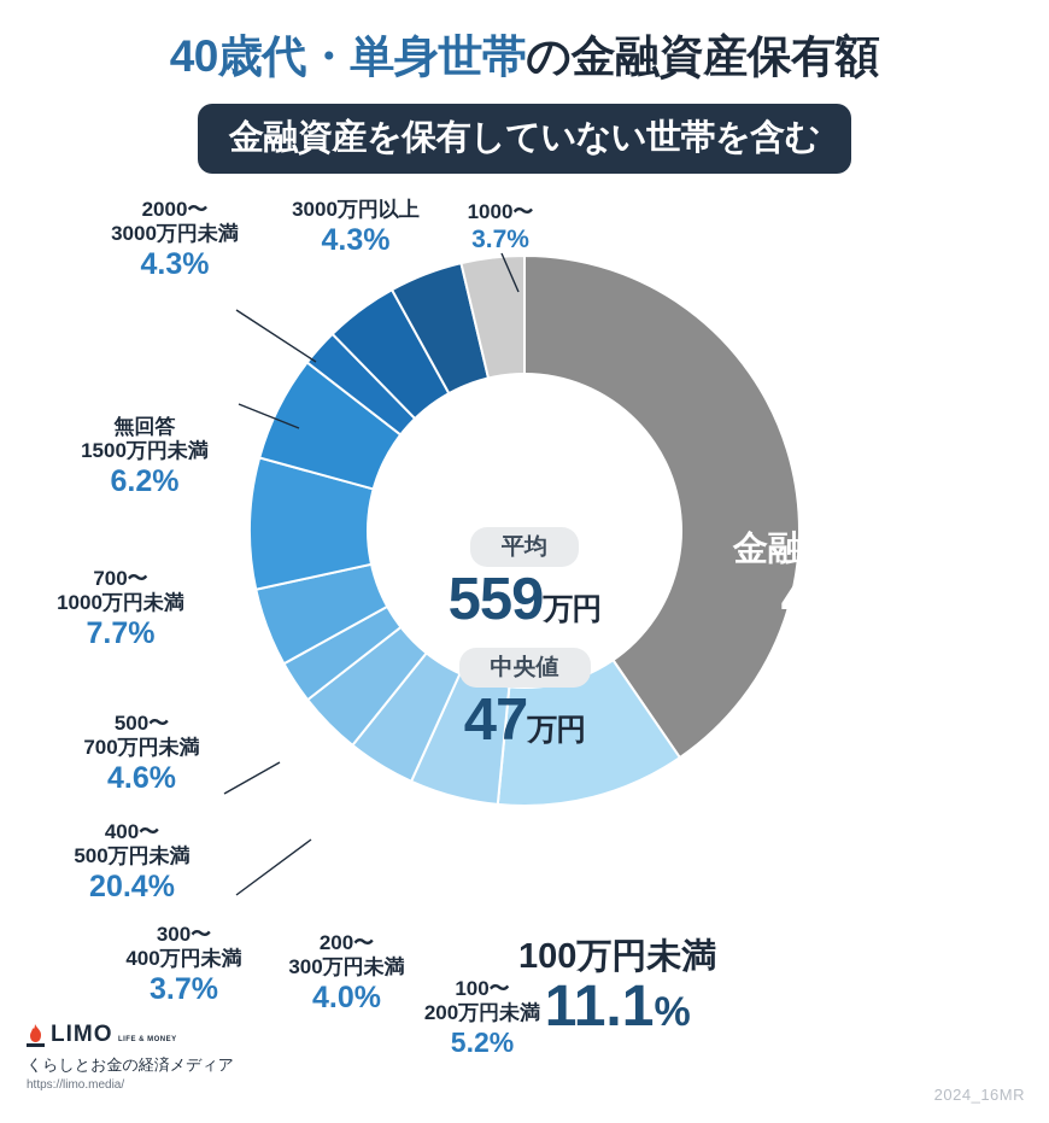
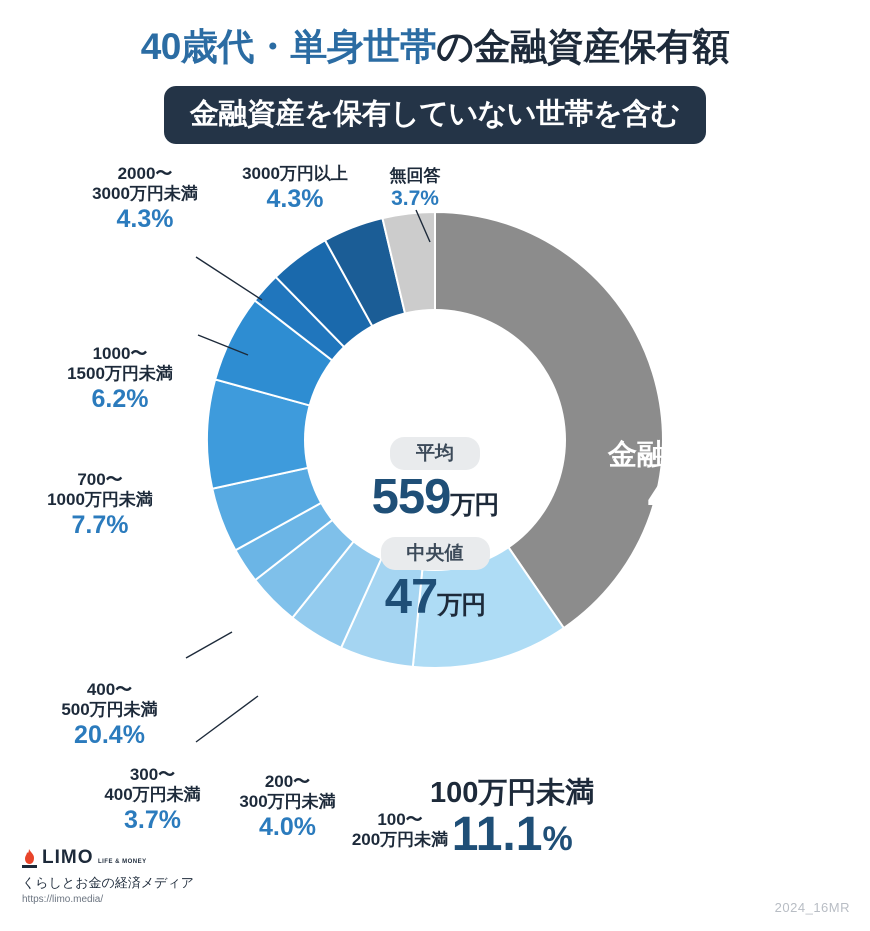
  40歳代・単身世帯の金融資産保有額
  金融資産を保有していない世帯を含む
  平均
  559万円
  中央値
  47万円
  金融資産非保有
  40.4
  100万円未満
  11.1%
  2000〜
  3000万円未満
  4.3%
  3000万円以上
  4.3%
- 1000〜
+ 無回答
  3.7%
- 無回答
+ 1000〜
  1500万円未満
  6.2%
  700〜
  1000万円未満
  7.7%
- 500〜
- 700万円未満
- 4.6%
  400〜
  500万円未満
  20.4%
  300〜
  400万円未満
  3.7%
  200〜
  300万円未満
  4.0%
  100〜
  200万円未満
- 5.2%
  くらしとお金の経済メディア
  https://limo.media/
  2024_16MR
